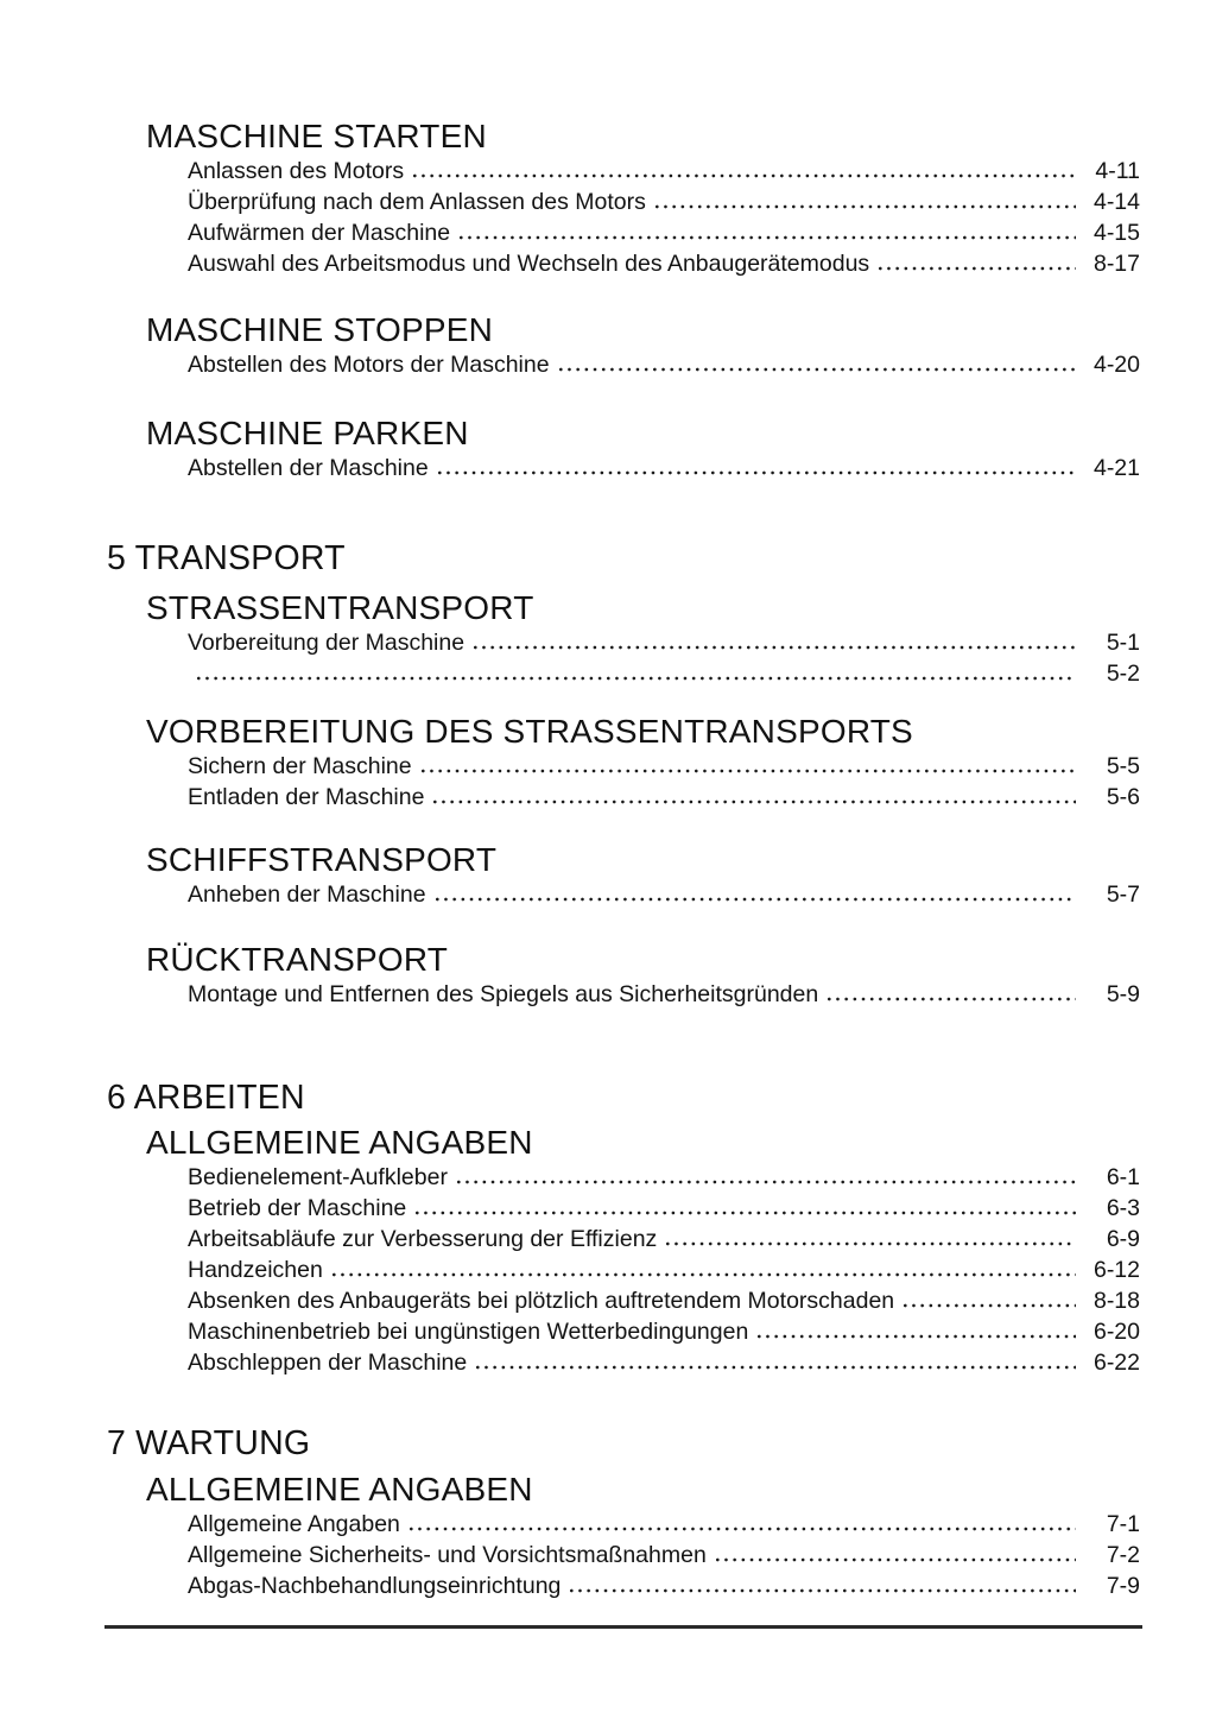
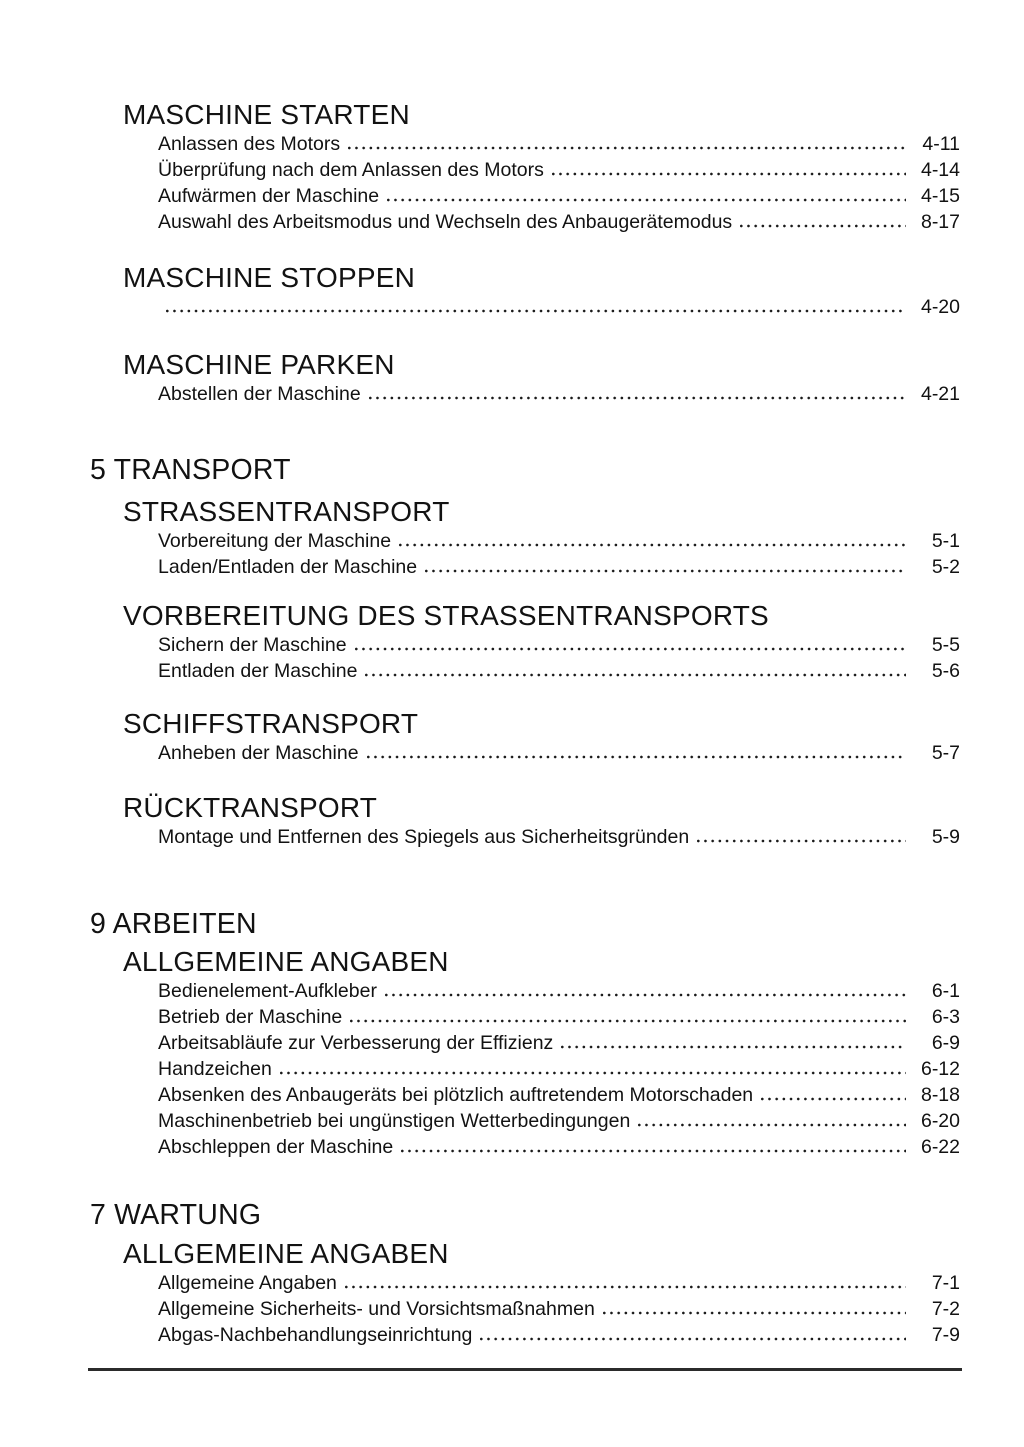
  MASCHINE STARTEN
  Anlassen des Motors
  4-11
  Überprüfung nach dem Anlassen des Motors
  4-14
  Aufwärmen der Maschine
  4-15
  Auswahl des Arbeitsmodus und Wechseln des Anbaugerätemodus
  8-17
  MASCHINE STOPPEN
- Abstellen des Motors der Maschine
  4-20
  MASCHINE PARKEN
  Abstellen der Maschine
  4-21
  5 TRANSPORT
  STRASSENTRANSPORT
  Vorbereitung der Maschine
  5-1
+ Laden/Entladen der Maschine
  5-2
  VORBEREITUNG DES STRASSENTRANSPORTS
  Sichern der Maschine
  5-5
  Entladen der Maschine
  5-6
  SCHIFFSTRANSPORT
  Anheben der Maschine
  5-7
  RÜCKTRANSPORT
  Montage und Entfernen des Spiegels aus Sicherheitsgründen
  5-9
- 6 ARBEITEN
+ 9 ARBEITEN
  ALLGEMEINE ANGABEN
  Bedienelement-Aufkleber
  6-1
  Betrieb der Maschine
  6-3
  Arbeitsabläufe zur Verbesserung der Effizienz
  6-9
  Handzeichen
  6-12
  Absenken des Anbaugeräts bei plötzlich auftretendem Motorschaden
  8-18
  Maschinenbetrieb bei ungünstigen Wetterbedingungen
  6-20
  Abschleppen der Maschine
  6-22
  7 WARTUNG
  ALLGEMEINE ANGABEN
  Allgemeine Angaben
  7-1
  Allgemeine Sicherheits- und Vorsichtsmaßnahmen
  7-2
  Abgas-Nachbehandlungseinrichtung
  7-9
